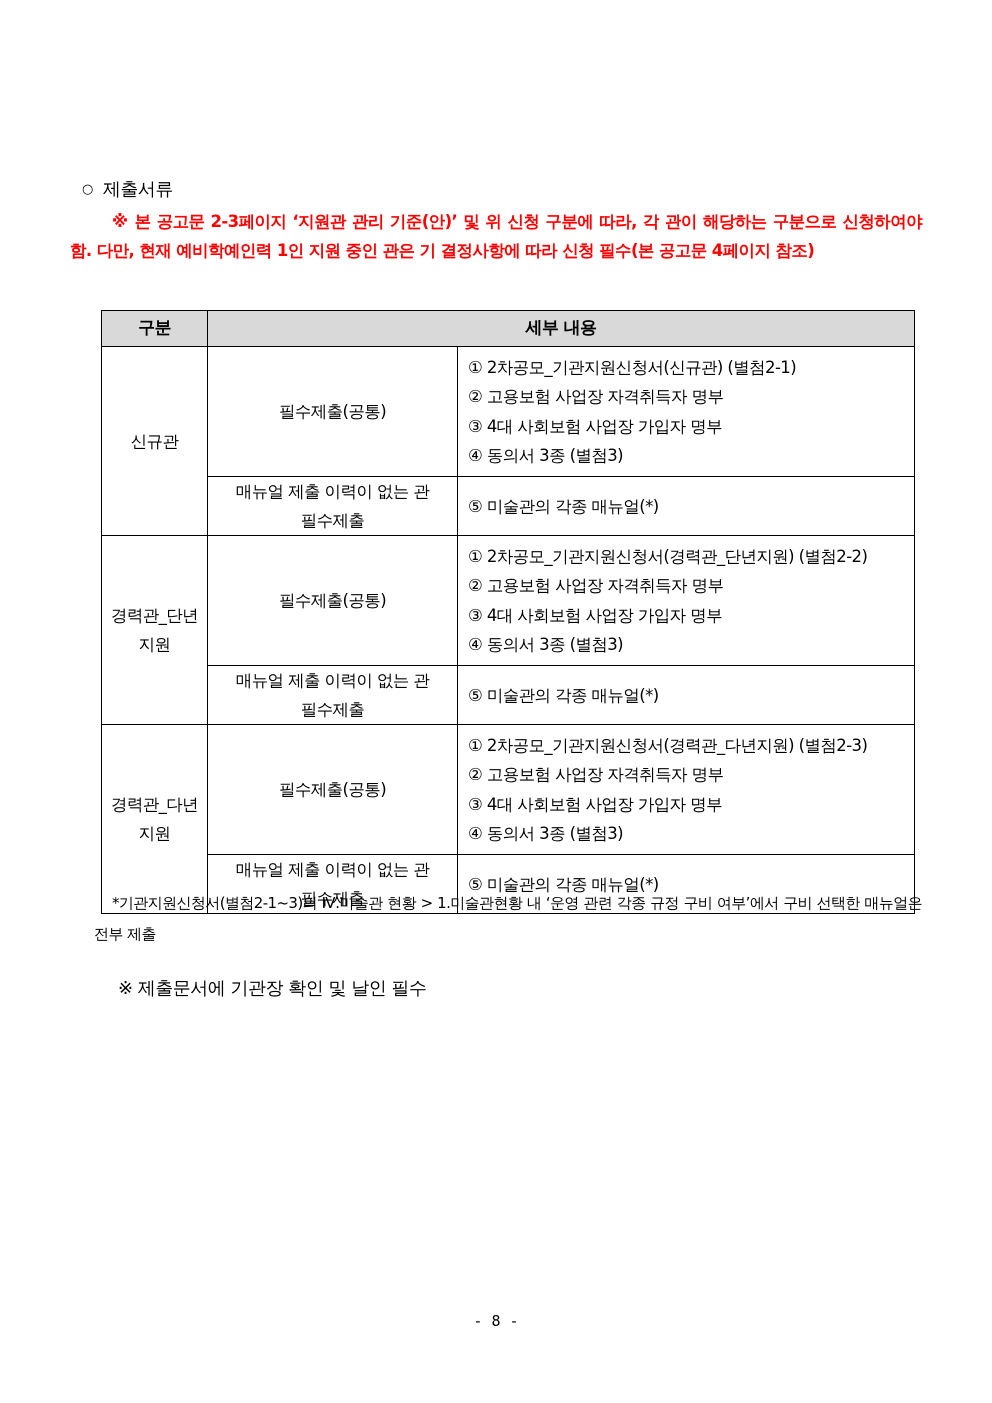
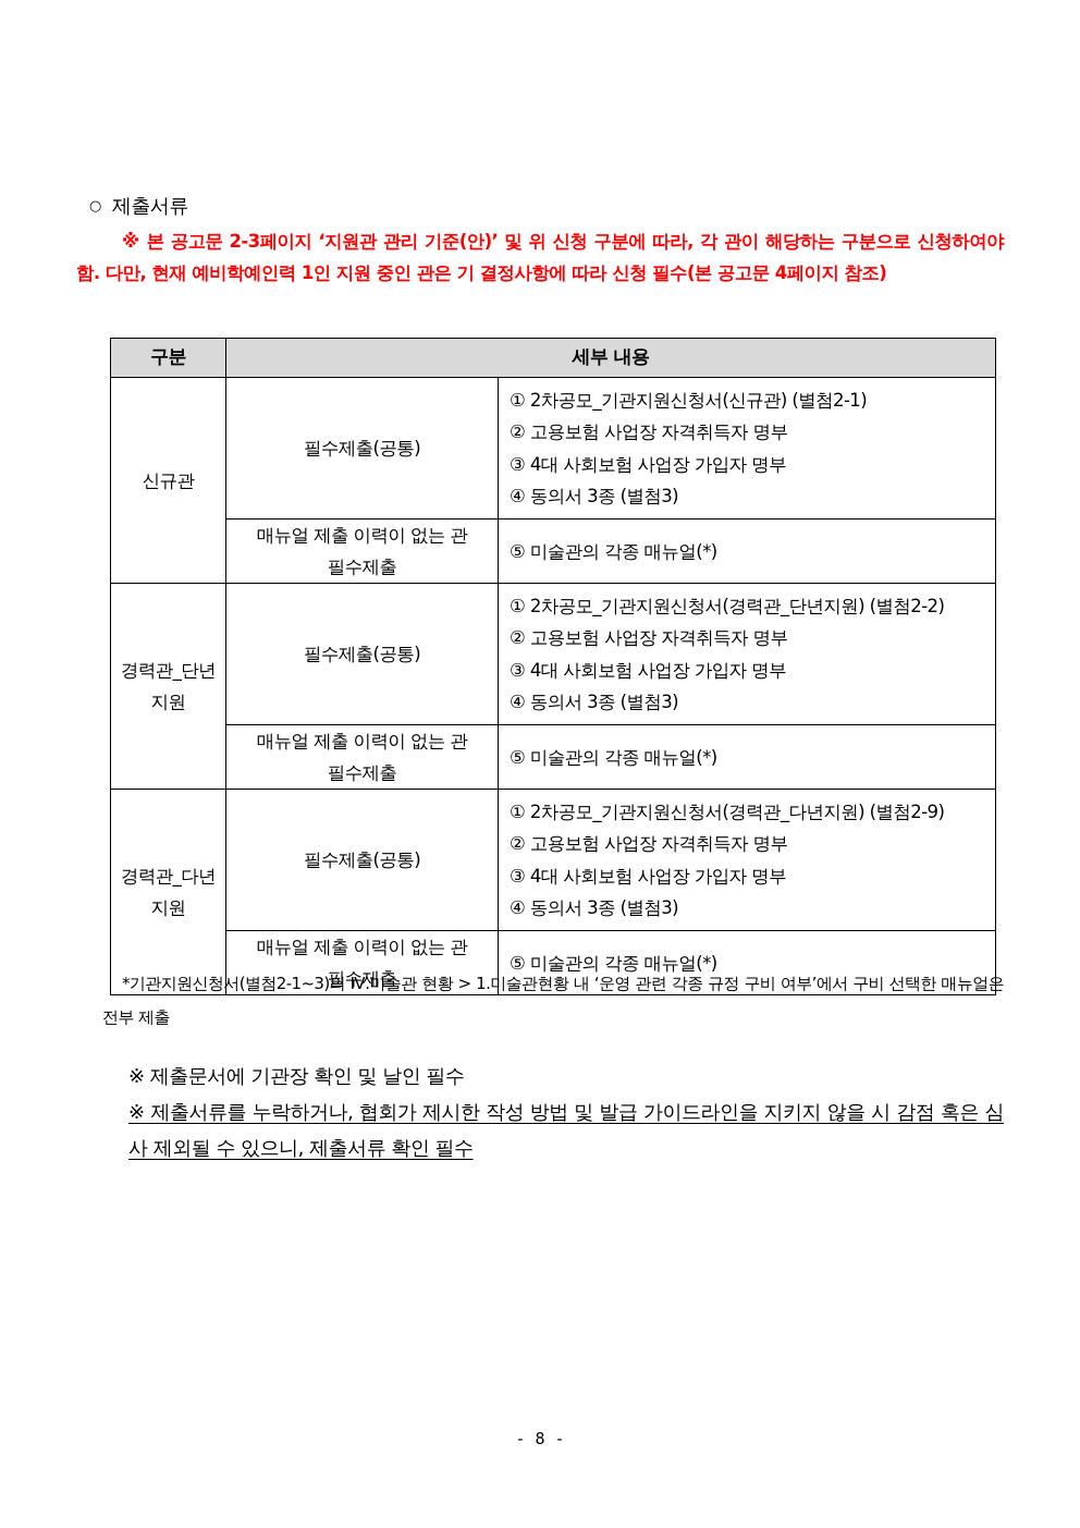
  ○ 제출서류
  ※ 본 공고문 2-3페이지 ‘지원관 관리 기준(안)’ 및 위 신청 구분에 따라, 각 관이 해당하는 구분으로 신청하여야 함. 다만, 현재 예비학예인력 1인 지원 중인 관은 기 결정사항에 따라 신청 필수(본 공고문 4페이지 참조)
  구분	세부 내용
  신규관	필수제출(공통)	① 2차공모_기관지원신청서(신규관) (별첨2-1) ② 고용보험 사업장 자격취득자 명부 ③ 4대 사회보험 사업장 가입자 명부 ④ 동의서 3종 (별첨3)
  매뉴얼 제출 이력이 없는 관 필수제출	⑤ 미술관의 각종 매뉴얼(*)
  경력관_단년 지원	필수제출(공통)	① 2차공모_기관지원신청서(경력관_단년지원) (별첨2-2) ② 고용보험 사업장 자격취득자 명부 ③ 4대 사회보험 사업장 가입자 명부 ④ 동의서 3종 (별첨3)
  매뉴얼 제출 이력이 없는 관 필수제출	⑤ 미술관의 각종 매뉴얼(*)
- 경력관_다년 지원	필수제출(공통)	① 2차공모_기관지원신청서(경력관_다년지원) (별첨2-3) ② 고용보험 사업장 자격취득자 명부 ③ 4대 사회보험 사업장 가입자 명부 ④ 동의서 3종 (별첨3)
+ 경력관_다년 지원	필수제출(공통)	① 2차공모_기관지원신청서(경력관_다년지원) (별첨2-9) ② 고용보험 사업장 자격취득자 명부 ③ 4대 사회보험 사업장 가입자 명부 ④ 동의서 3종 (별첨3)
  매뉴얼 제출 이력이 없는 관 필수제출	⑤ 미술관의 각종 매뉴얼(*)
  *기관지원신청서(별첨2-1~3)의 Ⅳ.미술관 현황 > 1.미술관현황 내 ‘운영 관련 각종 규정 구비 여부’에서 구비 선택한 매뉴얼은 전부 제출
  ※ 제출문서에 기관장 확인 및 날인 필수
+ ※ 제출서류를 누락하거나, 협회가 제시한 작성 방법 및 발급 가이드라인을 지키지 않을 시 감점 혹은 심사 제외될 수 있으니, 제출서류 확인 필수
  - 8 -
